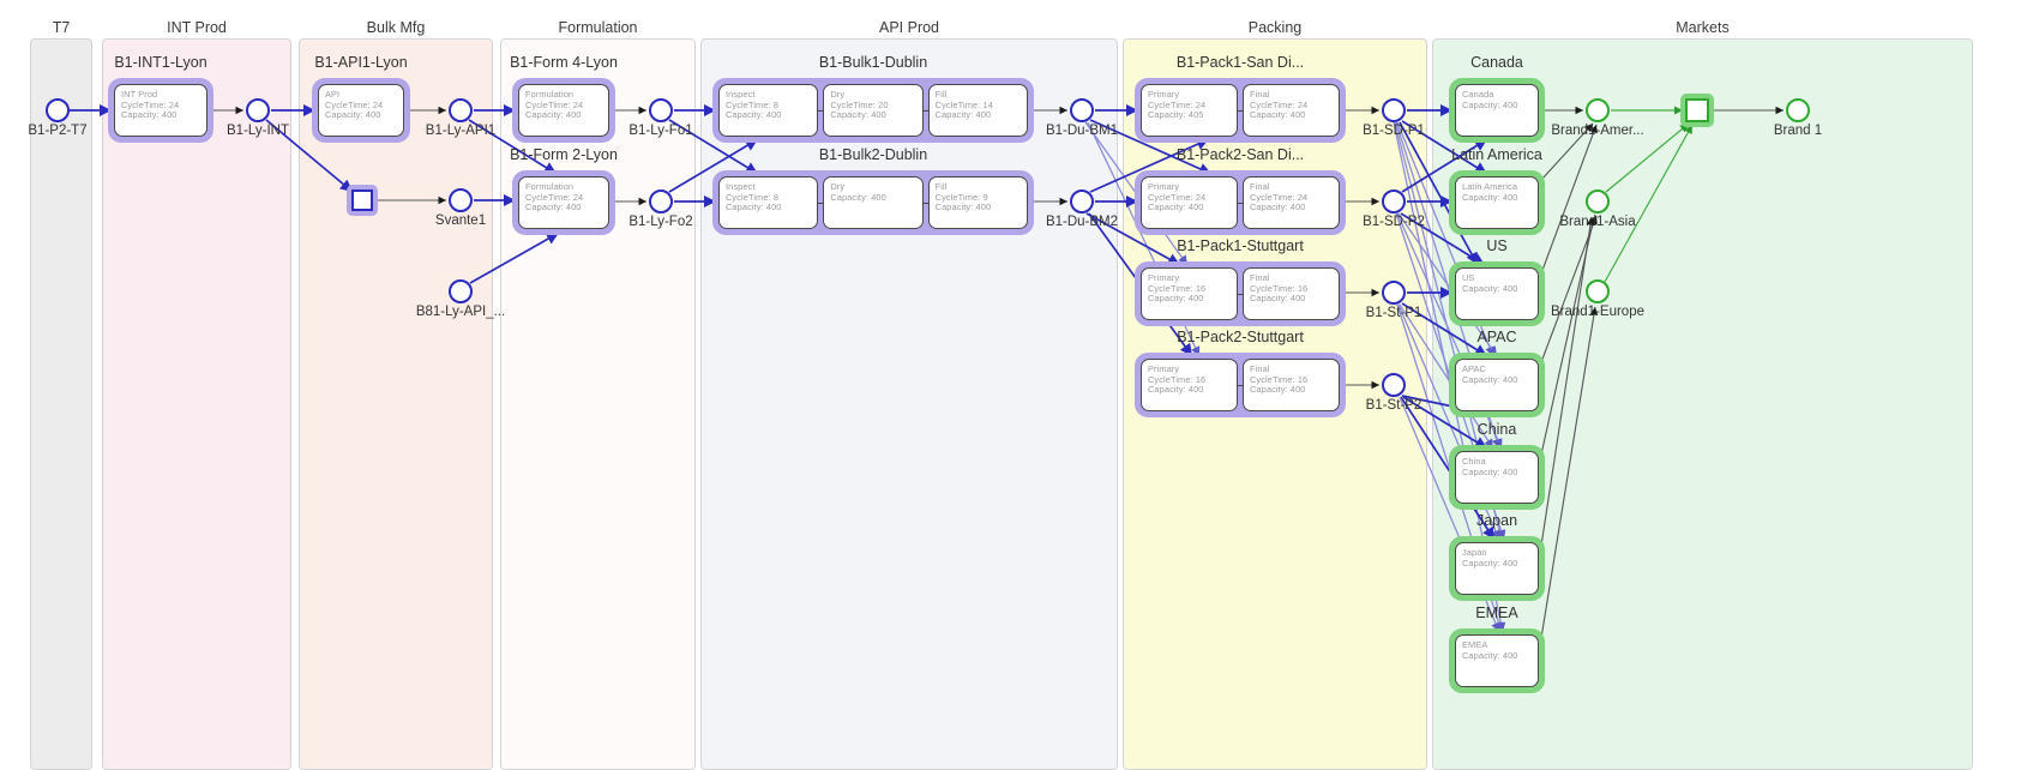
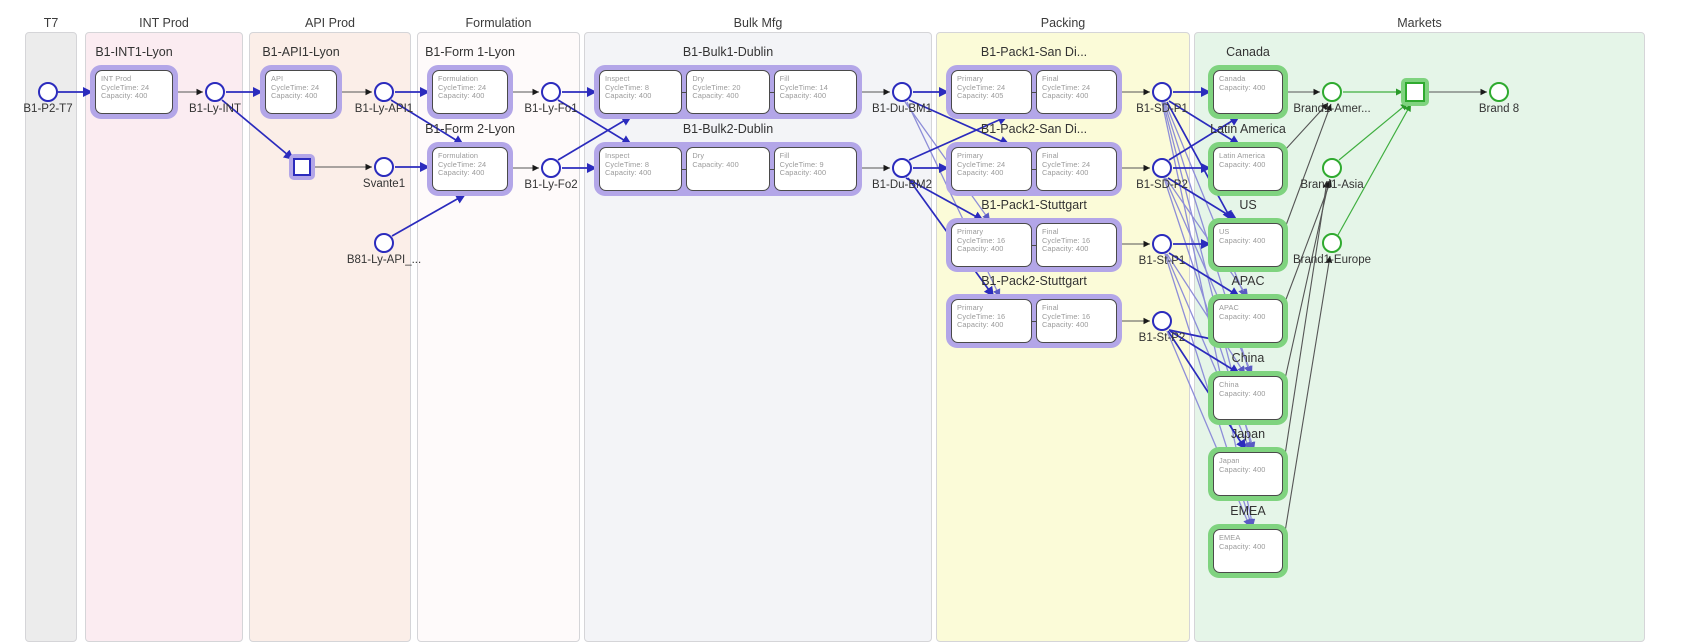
  T7
  INT Prod
- Bulk Mfg
+ API Prod
  Formulation
- API Prod
+ Bulk Mfg
  Packing
  Markets
  INT Prod
  CycleTime: 24
  Capacity: 400
  B1-INT1-Lyon
  API
  CycleTime: 24
  Capacity: 400
  B1-API1-Lyon
  Formulation
  CycleTime: 24
  Capacity: 400
- B1-Form 4-Lyon
+ B1-Form 1-Lyon
  Formulation
  CycleTime: 24
  Capacity: 400
  B1-Form 2-Lyon
  Inspect
  CycleTime: 8
  Capacity: 400
  Dry
  CycleTime: 20
  Capacity: 400
  Fill
  CycleTime: 14
  Capacity: 400
  B1-Bulk1-Dublin
  Inspect
  CycleTime: 8
  Capacity: 400
  Dry
  Capacity: 400
  Fill
  CycleTime: 9
  Capacity: 400
  B1-Bulk2-Dublin
  Primary
  CycleTime: 24
  Capacity: 405
  Final
  CycleTime: 24
  Capacity: 400
  B1-Pack1-San Di...
  Primary
  CycleTime: 24
  Capacity: 400
  Final
  CycleTime: 24
  Capacity: 400
  B1-Pack2-San Di...
  Primary
  CycleTime: 16
  Capacity: 400
  Final
  CycleTime: 16
  Capacity: 400
  B1-Pack1-Stuttgart
  Primary
  CycleTime: 16
  Capacity: 400
  Final
  CycleTime: 16
  Capacity: 400
  B1-Pack2-Stuttgart
  Canada
  Capacity: 400
  Canada
  Latin America
  Capacity: 400
  Latin America
  US
  Capacity: 400
  US
  APAC
  Capacity: 400
  APAC
  China
  Capacity: 400
  China
  Japan
  Capacity: 400
  Japan
  EMEA
  Capacity: 400
  EMEA
  B1-P2-T7
  B1-Ly-INT
  B1-Ly-API1
  Svante1
  B81-Ly-API_...
  B1-Ly-Fo1
  B1-Ly-Fo2
  B1-Du-BM1
  B1-Du-BM2
  B1-SD-P1
  B1-SD-P2
  B1-St-P1
  B1-St-P2
  Brand1-Amer...
  Brand1-Asia
  Brand1-Europe
- Brand 1
+ Brand 8
